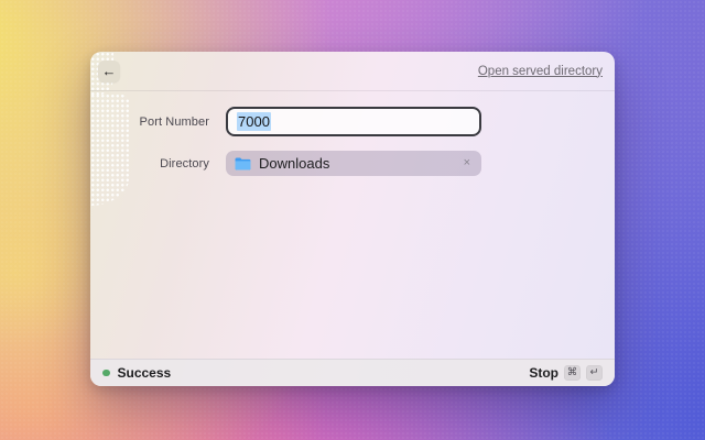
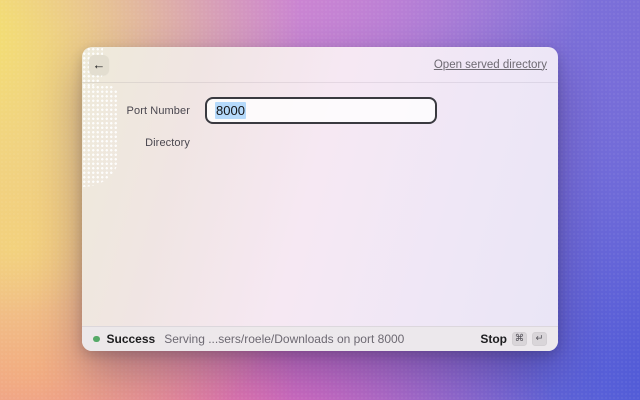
  ←
  Open served directory
  Port Number
- 7000
+ 8000
  Directory
- Downloads
- ×
  Success
+ Serving ...sers/roele/Downloads on port 8000
  Stop
  ⌘
  ↵
